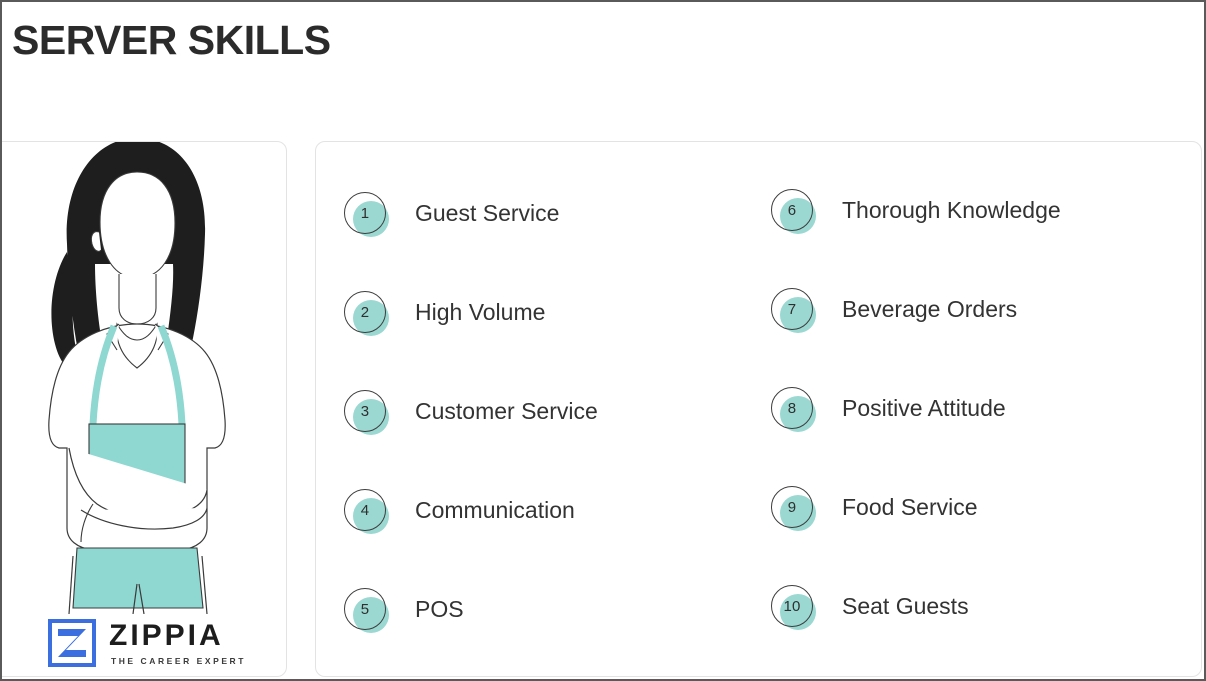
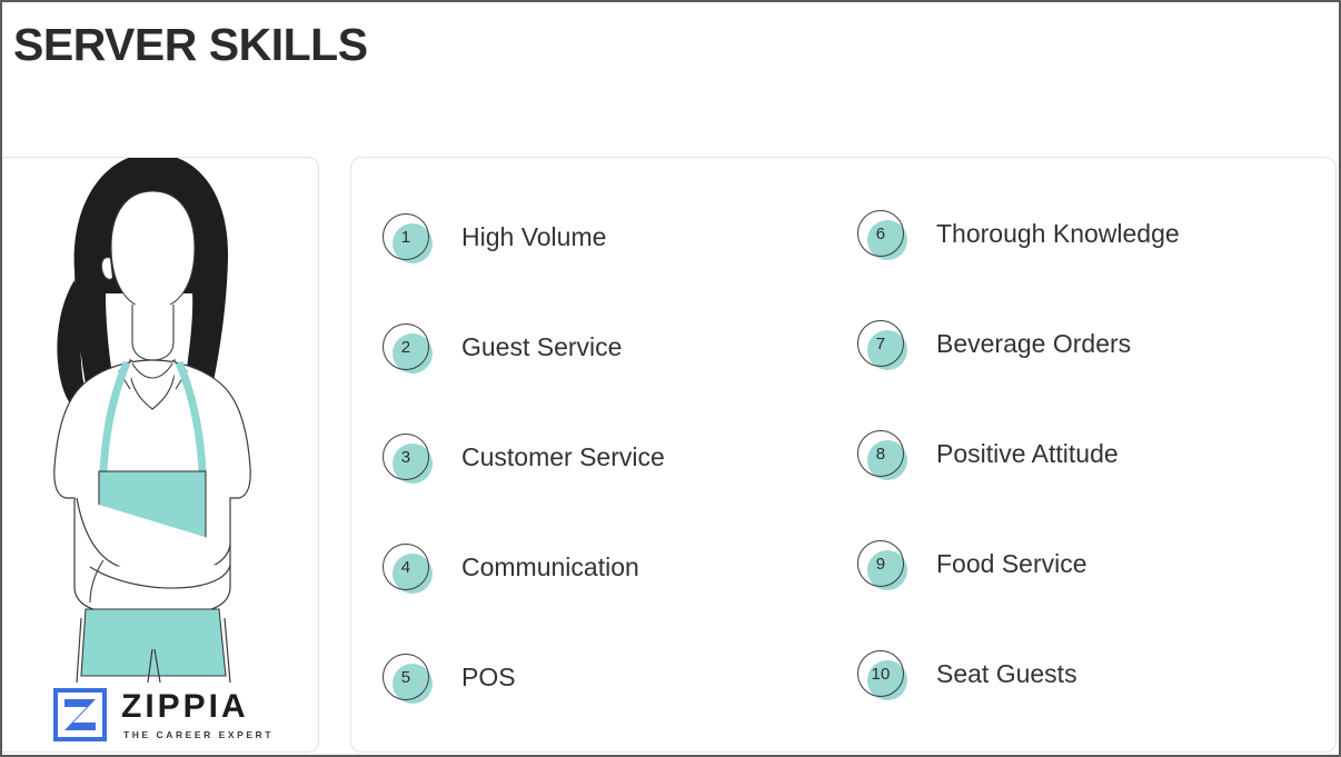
  SERVER SKILLS
  ZIPPIA
  THE CAREER EXPERT
  1
- Guest Service
+ High Volume
  2
- High Volume
+ Guest Service
  3
  Customer Service
  4
  Communication
  5
  POS
  6
  Thorough Knowledge
  7
  Beverage Orders
  8
  Positive Attitude
  9
  Food Service
  10
  Seat Guests
